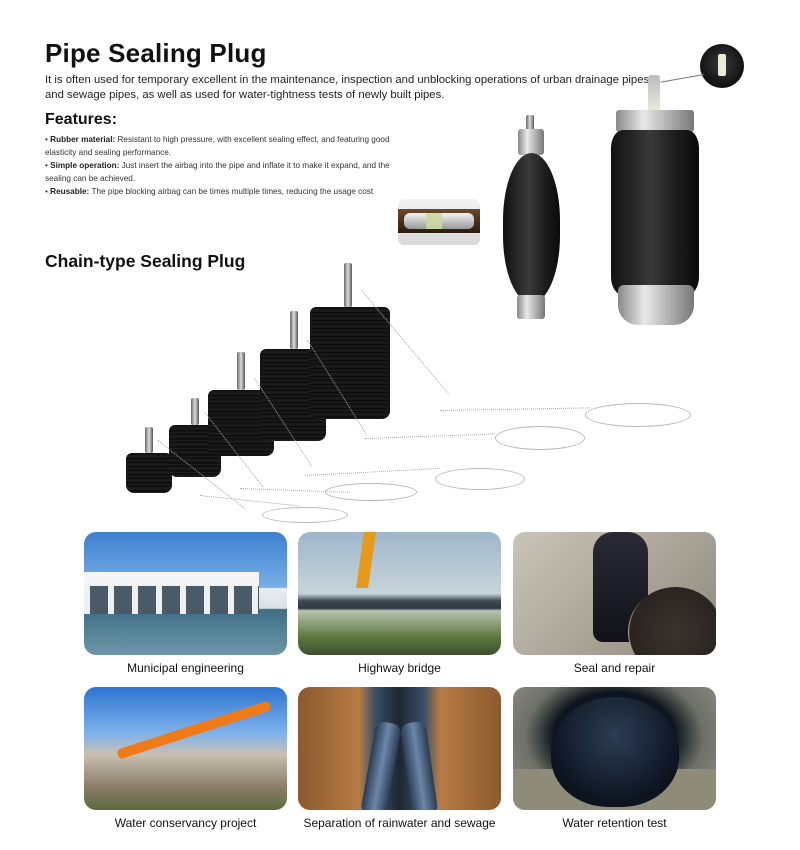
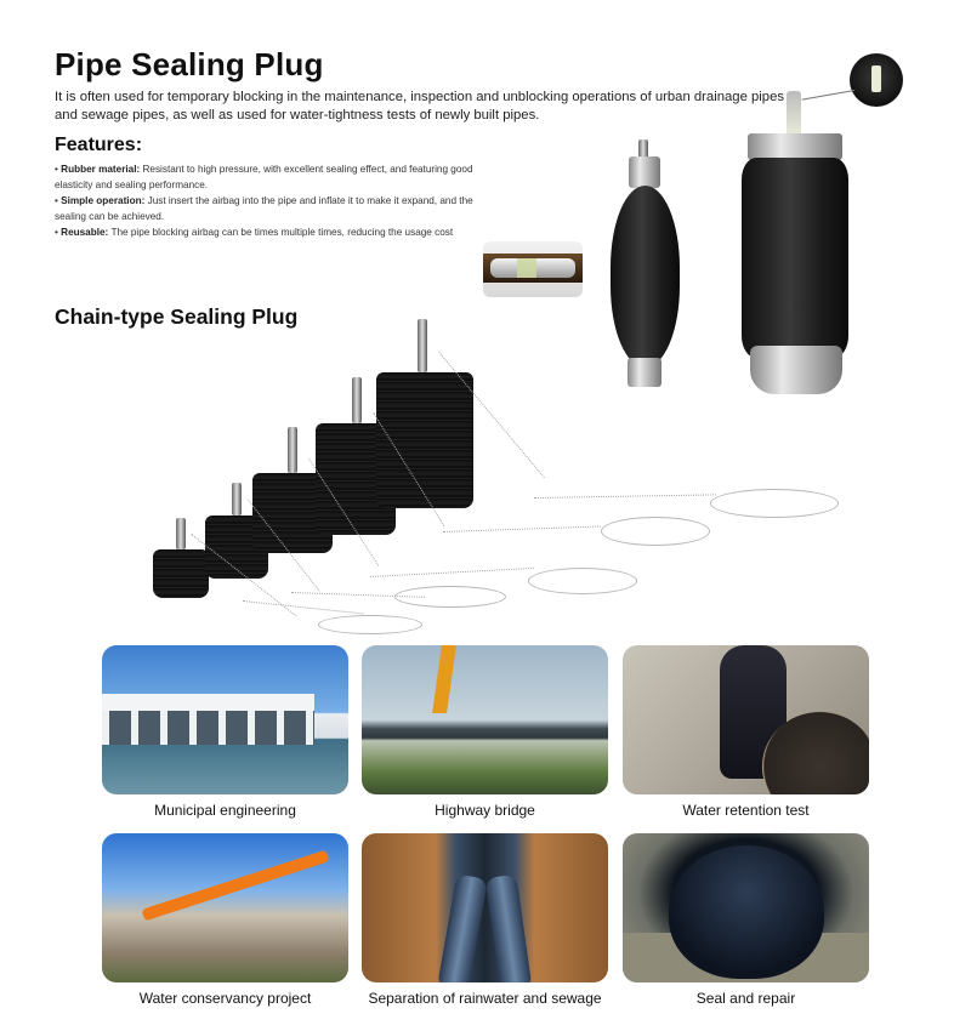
  Pipe Sealing Plug
- It is often used for temporary excellent in the maintenance, inspection and unblocking operations of urban drainage pipes and sewage pipes, as well as used for water-tightness tests of newly built pipes.
+ It is often used for temporary blocking in the maintenance, inspection and unblocking operations of urban drainage pipes and sewage pipes, as well as used for water-tightness tests of newly built pipes.
  Features:
  • Rubber material: Resistant to high pressure, with excellent sealing effect, and featuring good elasticity and sealing performance.
  • Simple operation: Just insert the airbag into the pipe and inflate it to make it expand, and the sealing can be achieved.
  • Reusable: The pipe blocking airbag can be times multiple times, reducing the usage cost
  Chain-type Sealing Plug
  Municipal engineering
  Highway bridge
- Seal and repair
+ Water retention test
  Water conservancy project
  Separation of rainwater and sewage
- Water retention test
+ Seal and repair
